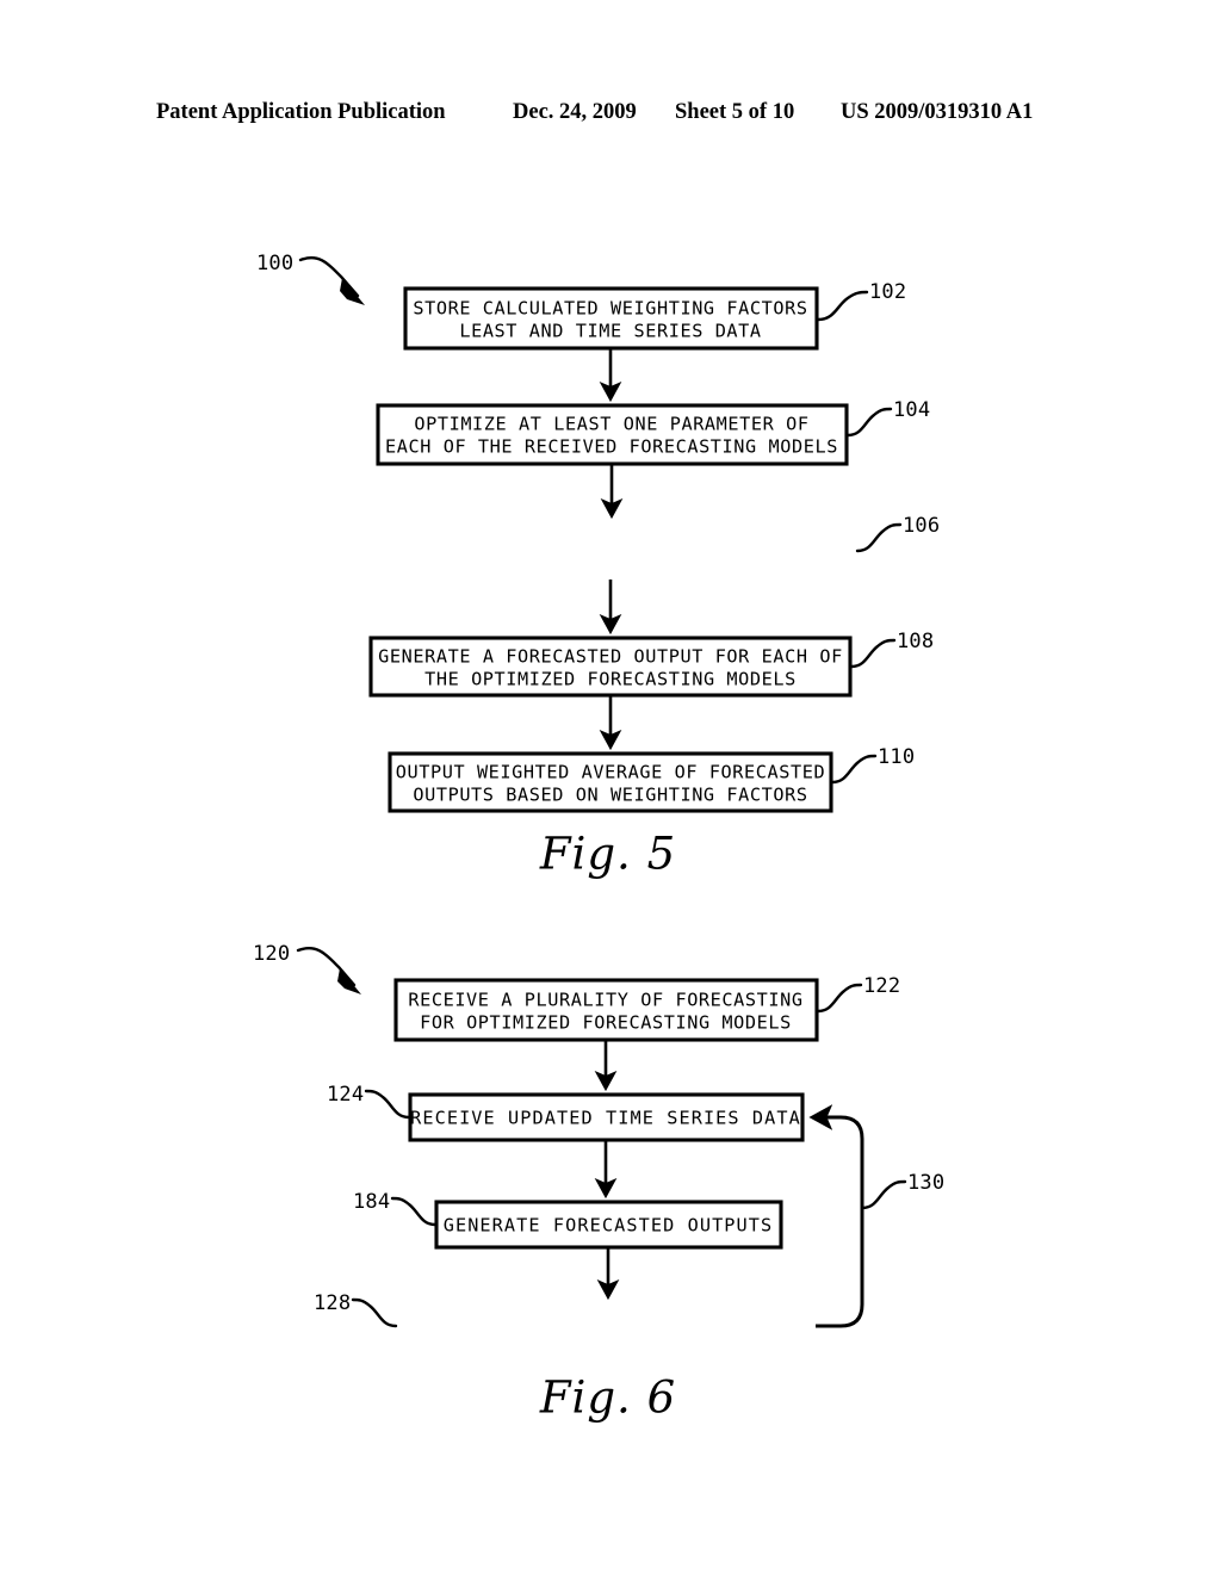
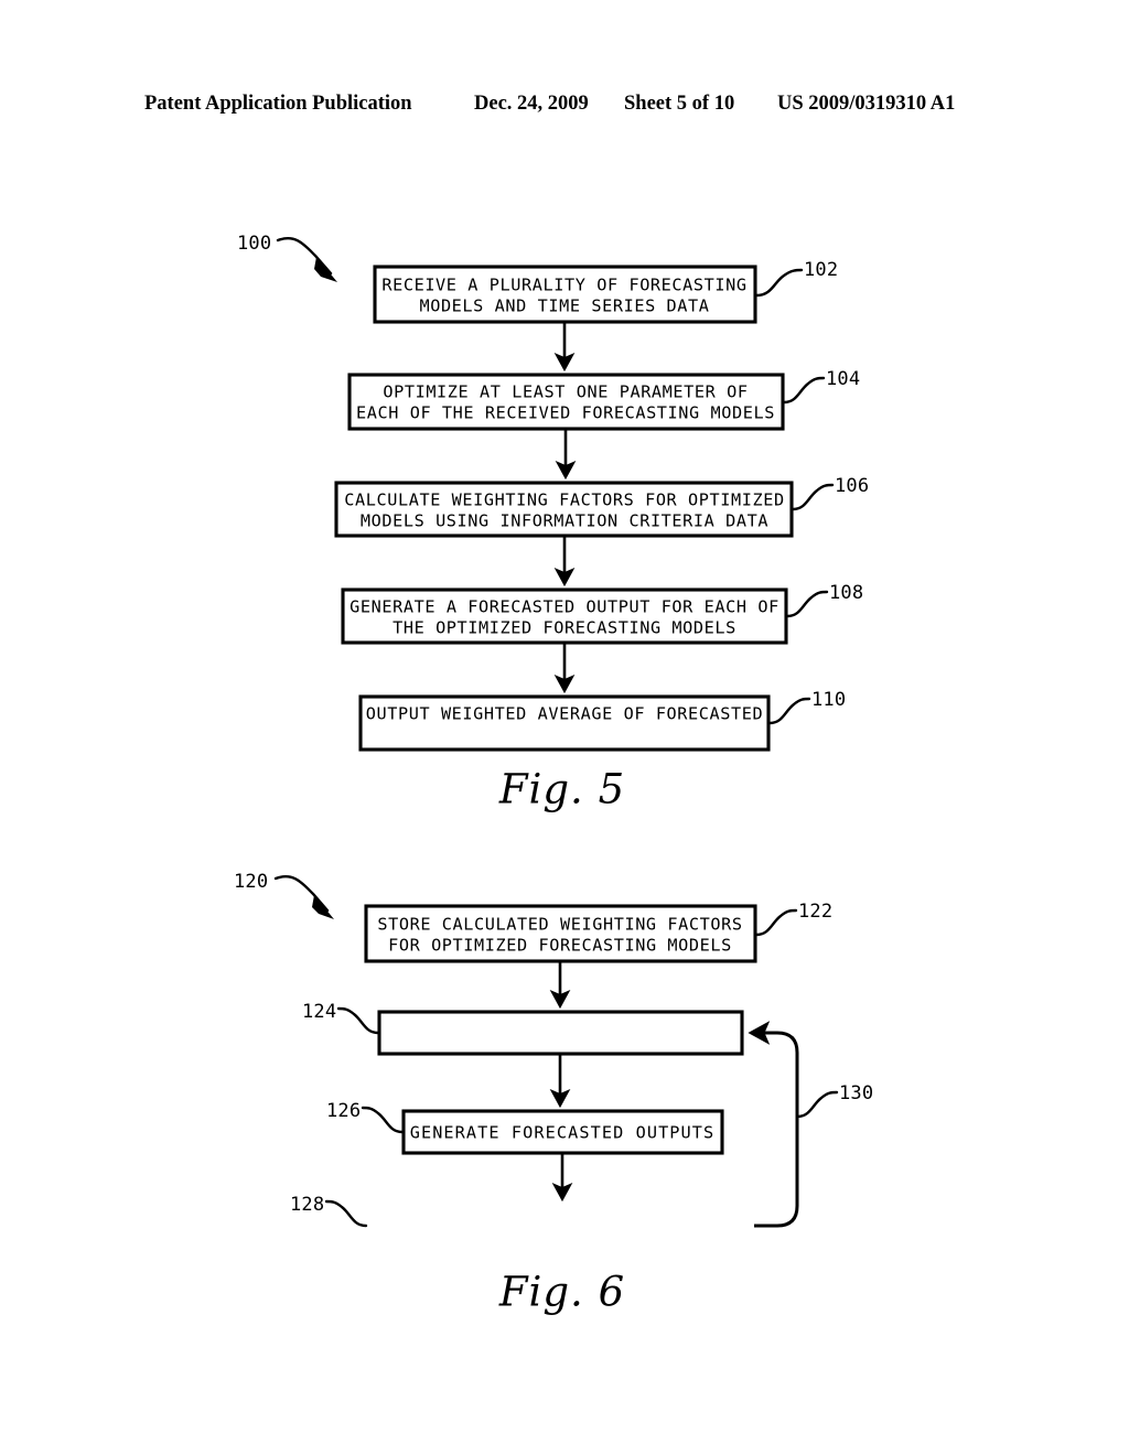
  Patent Application Publication
  Dec. 24, 2009
  Sheet 5 of 10
  US 2009/0319310 A1
  100
- STORE CALCULATED WEIGHTING FACTORS
+ RECEIVE A PLURALITY OF FORECASTING
- LEAST AND TIME SERIES DATA
+ MODELS AND TIME SERIES DATA
  102
  OPTIMIZE AT LEAST ONE PARAMETER OF
  EACH OF THE RECEIVED FORECASTING MODELS
  104
+ CALCULATE WEIGHTING FACTORS FOR OPTIMIZED
+ MODELS USING INFORMATION CRITERIA DATA
  106
  GENERATE A FORECASTED OUTPUT FOR EACH OF
  THE OPTIMIZED FORECASTING MODELS
  108
  OUTPUT WEIGHTED AVERAGE OF FORECASTED
- OUTPUTS BASED ON WEIGHTING FACTORS
  110
  Fig. 5
  120
- RECEIVE A PLURALITY OF FORECASTING
+ STORE CALCULATED WEIGHTING FACTORS
  FOR OPTIMIZED FORECASTING MODELS
  122
- RECEIVE UPDATED TIME SERIES DATA
  124
  GENERATE FORECASTED OUTPUTS
- 184
+ 126
  128
  130
  Fig. 6
